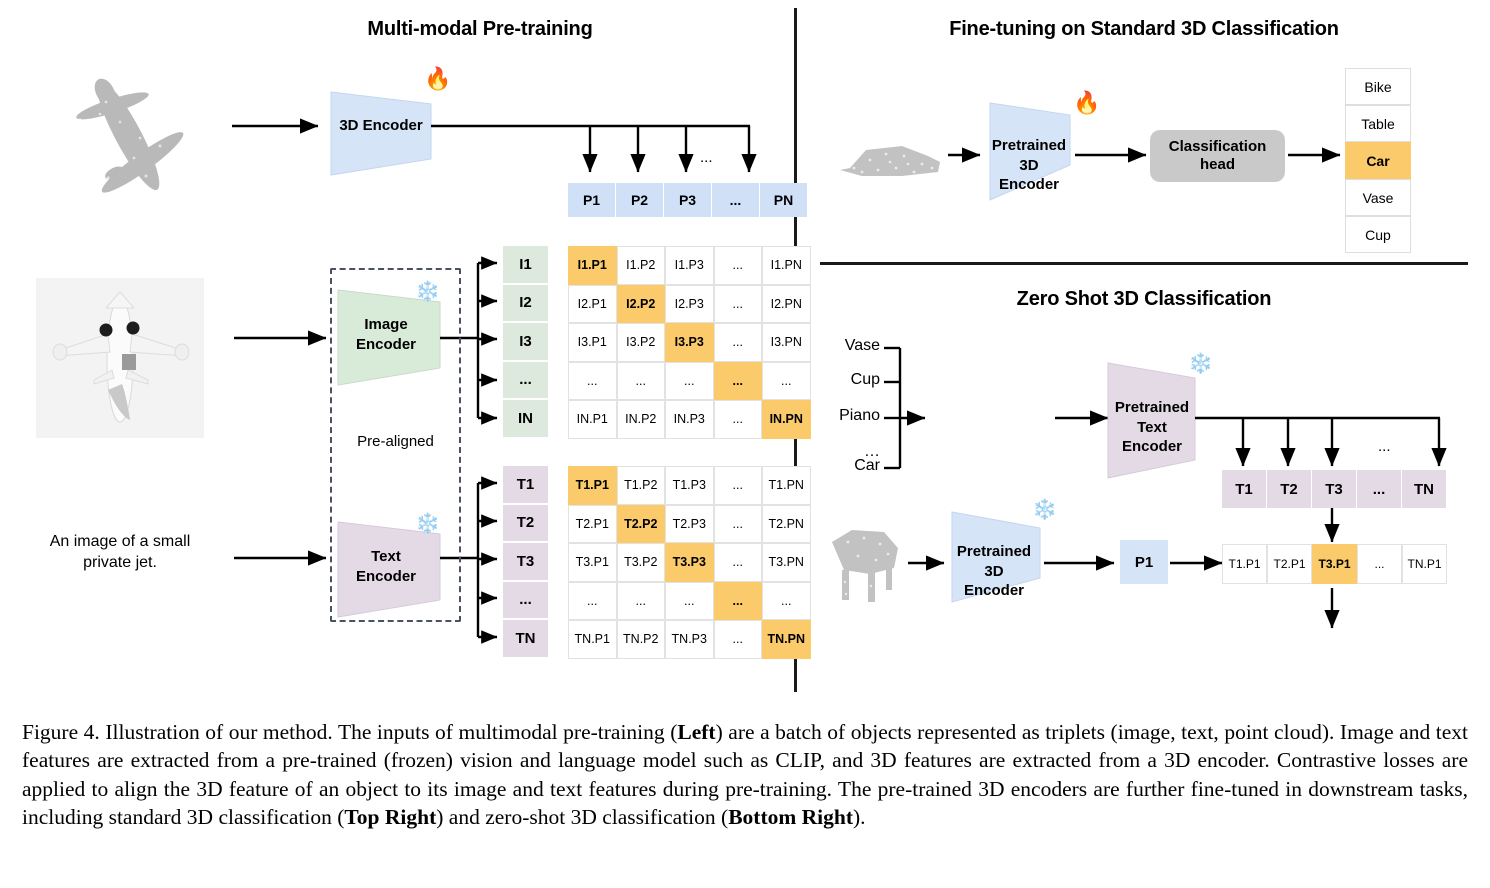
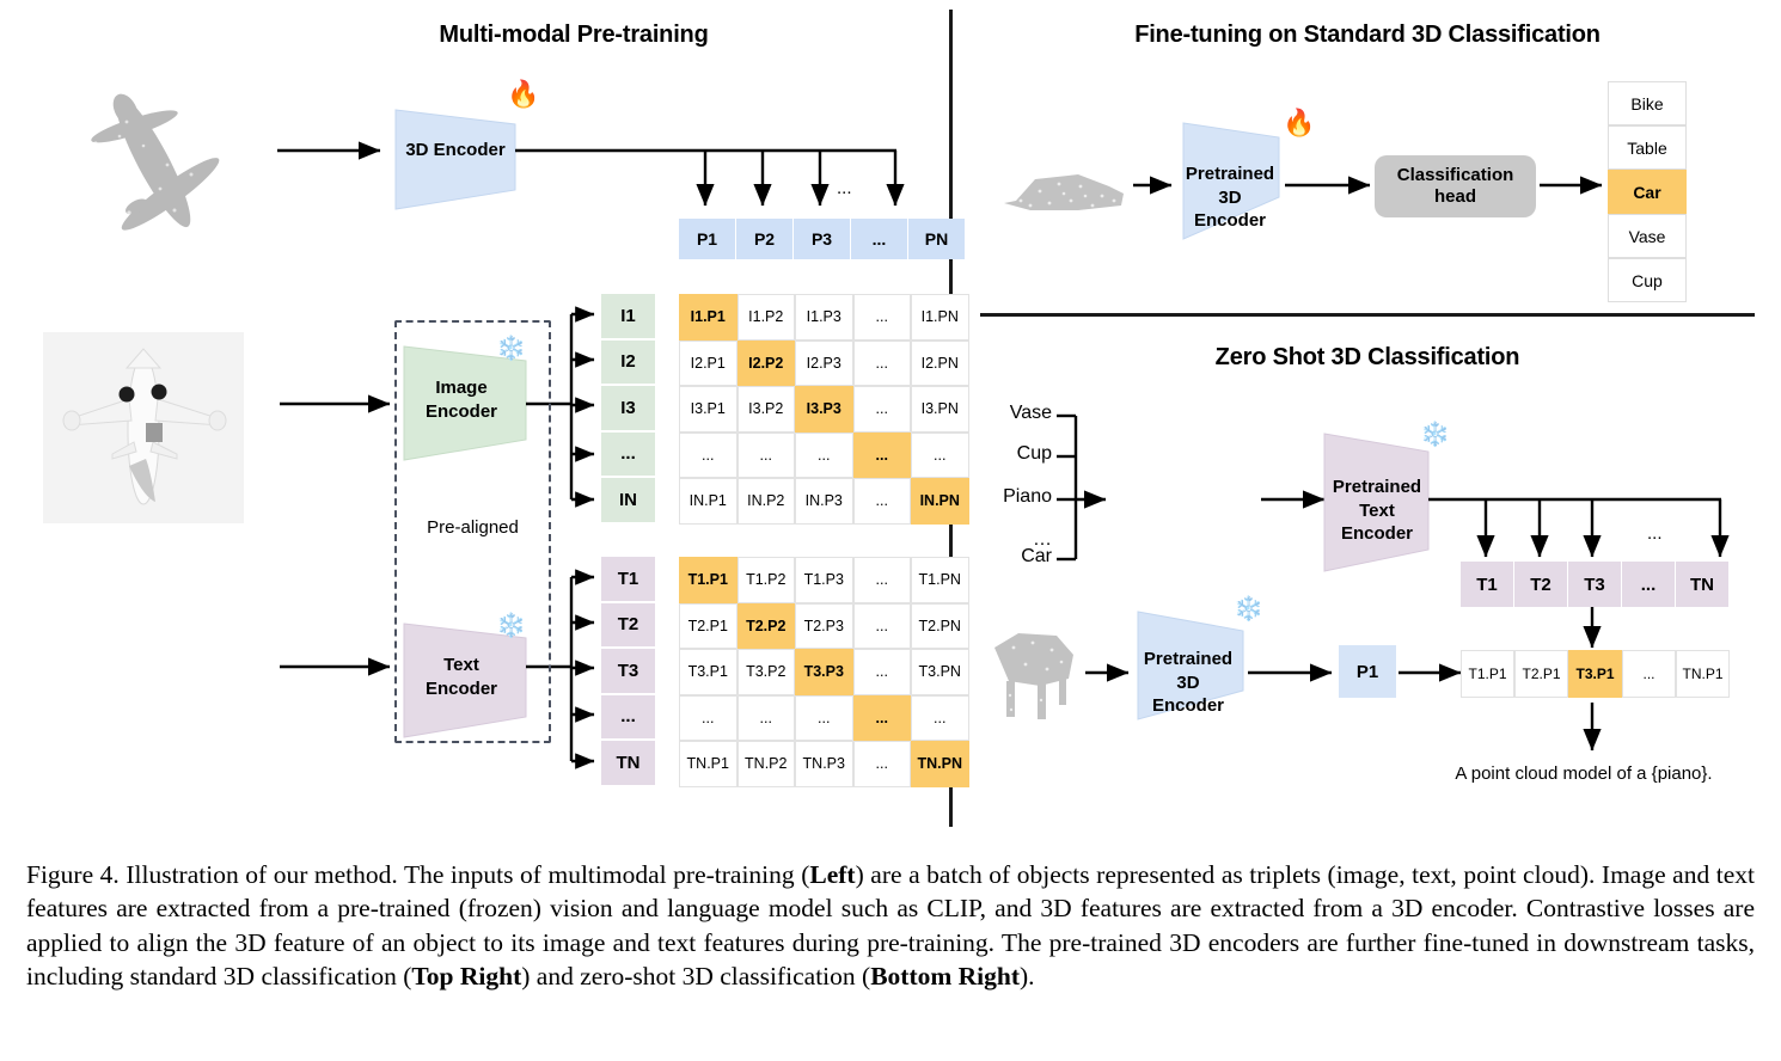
  Multi-modal Pre-training
  Fine-tuning on Standard 3D Classification
  Zero Shot 3D Classification
  3D Encoder
  🔥
  Image
  Encoder
  ❄️
  Text
  Encoder
  ❄️
  Pre-aligned
- An image of a small
- private jet.
  ...
  P1
  P2
  P3
  ...
  PN
  I1
  I2
  I3
  ...
  IN
  I1.P1
  I1.P2
  I1.P3
  ...
  I1.PN
  I2.P1
  I2.P2
  I2.P3
  ...
  I2.PN
  I3.P1
  I3.P2
  I3.P3
  ...
  I3.PN
  ...
  ...
  ...
  ...
  ...
  IN.P1
  IN.P2
  IN.P3
  ...
  IN.PN
  T1
  T2
  T3
  ...
  TN
  T1.P1
  T1.P2
  T1.P3
  ...
  T1.PN
  T2.P1
  T2.P2
  T2.P3
  ...
  T2.PN
  T3.P1
  T3.P2
  T3.P3
  ...
  T3.PN
  ...
  ...
  ...
  ...
  ...
  TN.P1
  TN.P2
  TN.P3
  ...
  TN.PN
  Pretrained 3D
  Encoder
  🔥
  Classification
  head
  Bike
  Table
  Car
  Vase
  Cup
  Vase
  Cup
  Piano
  …
  Car
  Pretrained Text
  Encoder
  ❄️
  Pretrained 3D
  Encoder
  ❄️
  ...
  P1
  T1
  T2
  T3
  ...
  TN
  T1.P1
  T2.P1
  T3.P1
  ...
  TN.P1
+ A point cloud model of a {piano}.
  Figure 4. Illustration of our method. The inputs of multimodal pre-training (Left) are a batch of objects represented as triplets (image, text, point cloud). Image and text features are extracted from a pre-trained (frozen) vision and language model such as CLIP, and 3D features are extracted from a 3D encoder. Contrastive losses are applied to align the 3D feature of an object to its image and text features during pre-training. The pre-trained 3D encoders are further fine-tuned in downstream tasks, including standard 3D classification (Top Right) and zero-shot 3D classification (Bottom Right).
